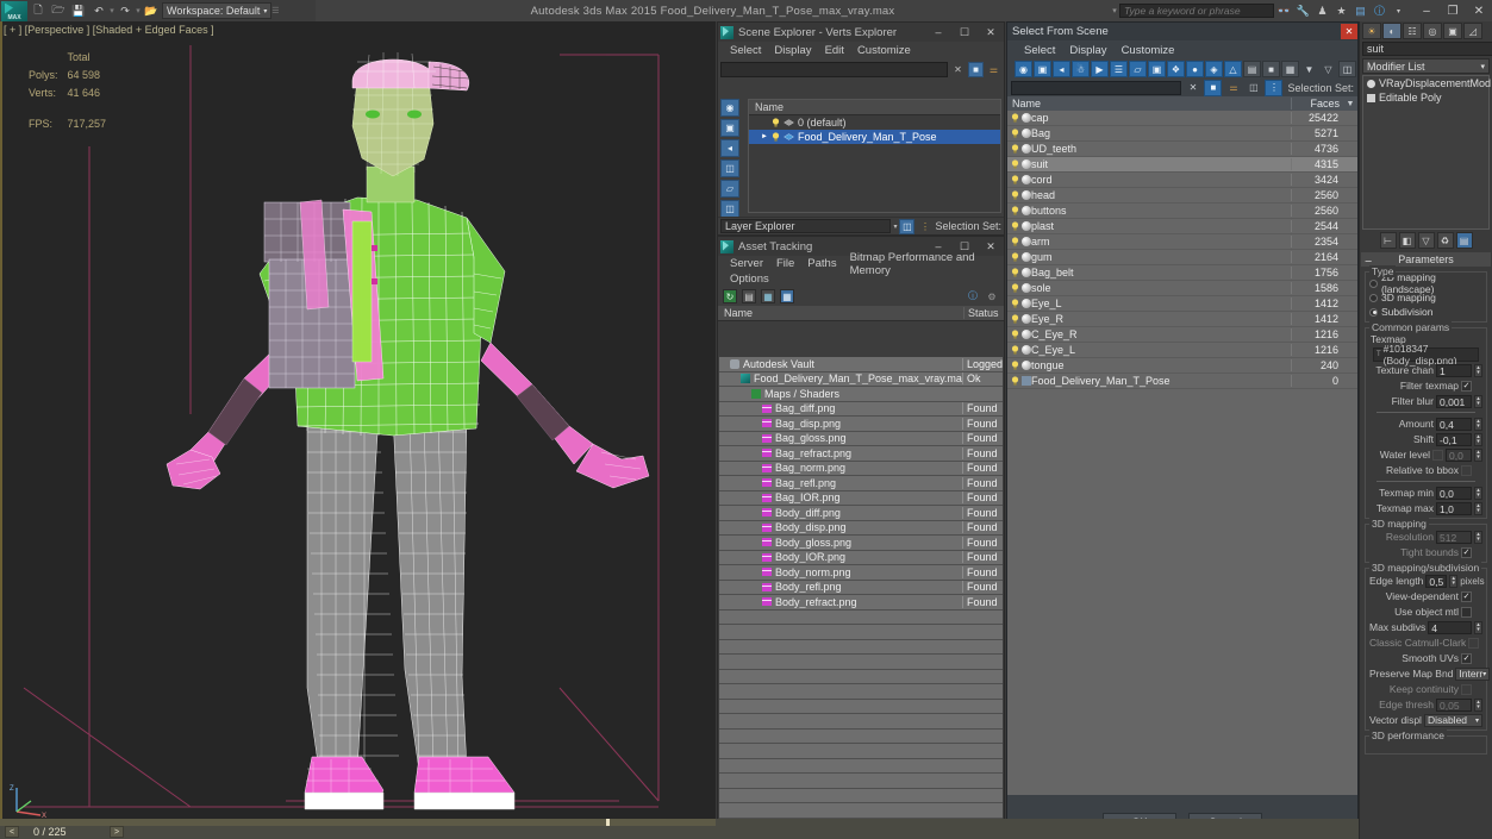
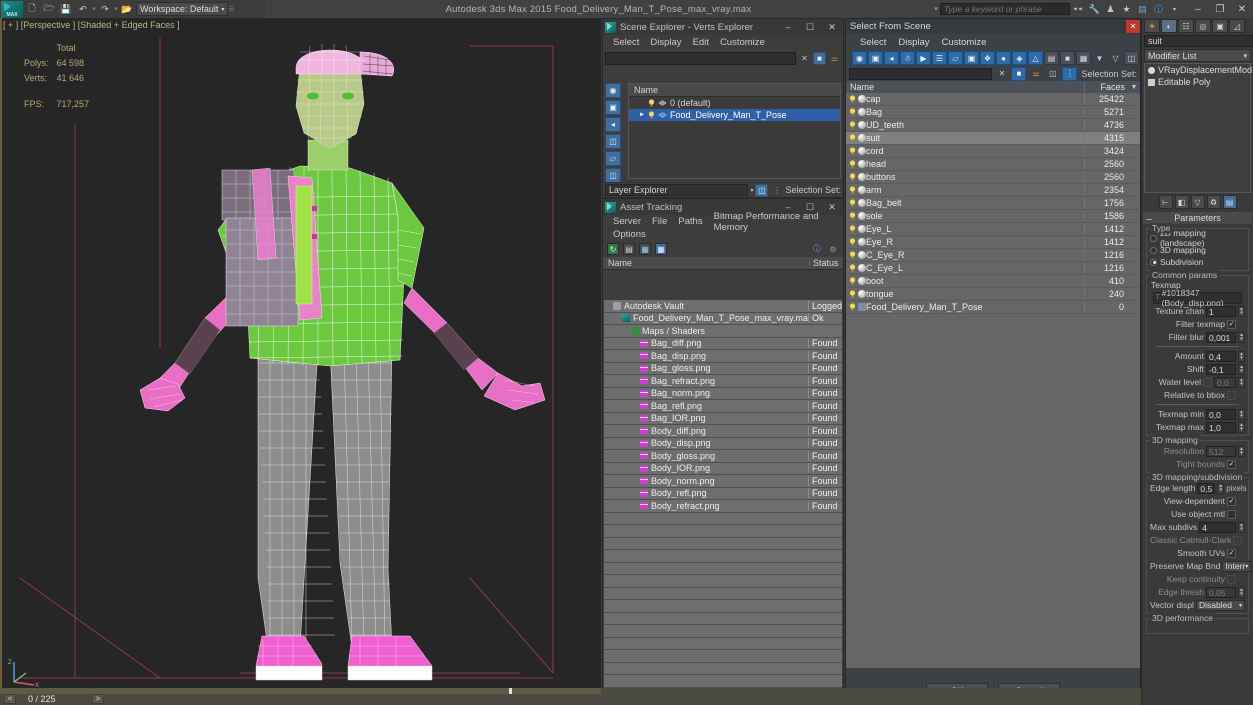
  [ + ] [Perspective ] [Shaded + Edged Faces ]
  	Total
  Polys:	64 598
  Verts:	41 646
  FPS:	717,257
  Autodesk 3ds Max 2015 Food_Delivery_Man_T_Pose_max_vray.max
  Type a keyword or phrase
  👓
  🔧
  ♟
  ★
  ▤
  ⓘ
  –
  ❐
  ✕
  🗋
  🗁
  💾
  ↶
  ↷
  📂
  Workspace: Default
  Scene Explorer - Verts Explorer
  –
  ☐
  ✕
  Select
  Display
  Edit
  Customize
  ✕
  ■
  ⚌
  ◉
  ▣
  ◂
  ◫
  ▱
  ◫
  Name
  0 (default)
  Food_Delivery_Man_T_Pose
  Layer Explorer
  ◫
  ⋮
  Selection Set:
  Asset Tracking
  –
  ☐
  ✕
  Server
  File
  Paths
  Bitmap Performance and Memory
  Options
  ↻
  ▤
  ▦
  ▦
  ⓘ
  ⚙
  Name
  Status
  Autodesk Vault
  Logged
  Food_Delivery_Man_T_Pose_max_vray.ma
  Ok
  Maps / Shaders
  Bag_diff.png
  Found
  Bag_disp.png
  Found
  Bag_gloss.png
  Found
  Bag_refract.png
  Found
  Bag_norm.png
  Found
  Bag_refl.png
  Found
  Bag_IOR.png
  Found
  Body_diff.png
  Found
  Body_disp.png
  Found
  Body_gloss.png
  Found
  Body_IOR.png
  Found
  Body_norm.png
  Found
  Body_refl.png
  Found
  Body_refract.png
  Found
  Select From Scene
  ✕
  Select
  Display
  Customize
  ◉
  ▣
  ◂
  ☃
  ▶
  ☰
  ▱
  ▣
  ❖
  ●
  ◈
  △
  ▤
  ■
  ▦
  ▼
  ▽
  ◫
  ✕
  ■
  ⚌
  ◫
  ⋮
  Selection Set:
  Name
  Faces
  cap
  25422
  Bag
  5271
  UD_teeth
  4736
  suit
  4315
  cord
  3424
  head
  2560
  buttons
  2560
- plast
- 2544
  arm
  2354
- gum
- 2164
  Bag_belt
  1756
  sole
  1586
  Eye_L
  1412
  Eye_R
  1412
  C_Eye_R
  1216
  C_Eye_L
  1216
+ boot
+ 410
  tongue
  240
  Food_Delivery_Man_T_Pose
  0
  ☀
  ◐
  ☷
  ◎
  ▣
  ◿
  suit
  Modifier List
  VRayDisplacementMod
  Editable Poly
  ⊢
  ◧
  ▽
  ♻
  ▤
  Parameters
  Type
  2D mapping (landscape)
  3D mapping
  Subdivision
  Common params
  Texmap
  #1018347 (Body_disp.png)
  Texture chan
  1
  Filter texmap
  Filter blur
  0,001
  Amount
  0,4
  Shift
  -0,1
  Water level
  0,0
  Relative to bbox
  Texmap min
  0,0
  Texmap max
  1,0
  3D mapping
  Resolution
  512
  Tight bounds
  3D mapping/subdivision
  Edge length
  0,5
  pixels
  View-dependent
  Use object mtl
  Max subdivs
  4
  Classic Catmull-Clark
  Smooth UVs
  Preserve Map Bnd
  Interr
  Keep continuity
  Edge thresh
  0,05
  Vector displ
  Disabled
  3D performance
  0 / 225
